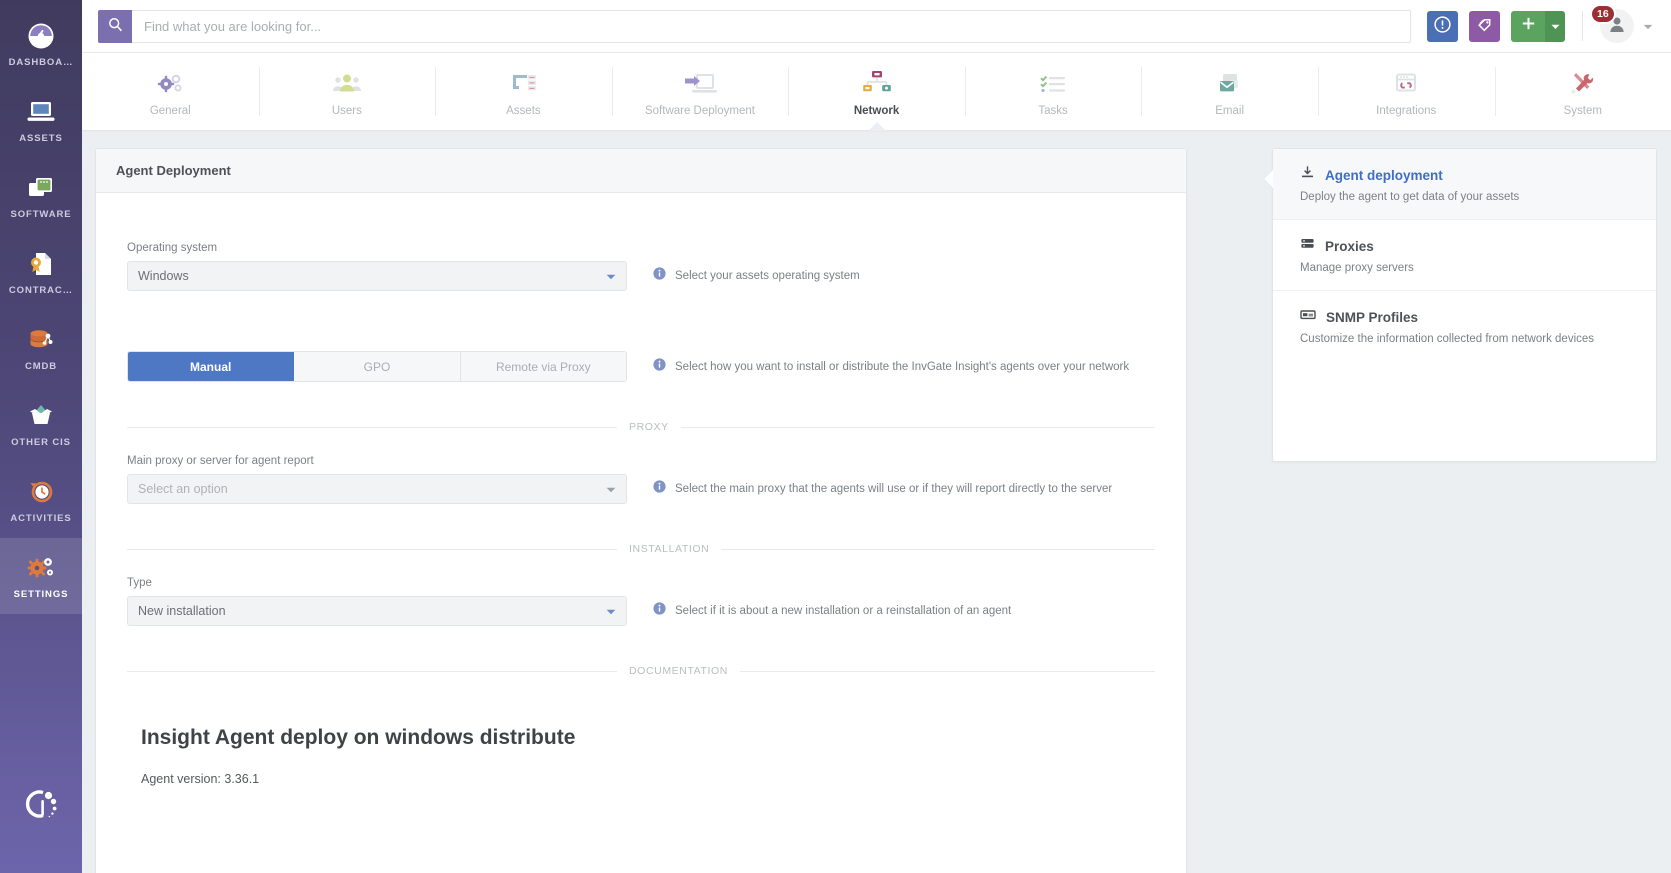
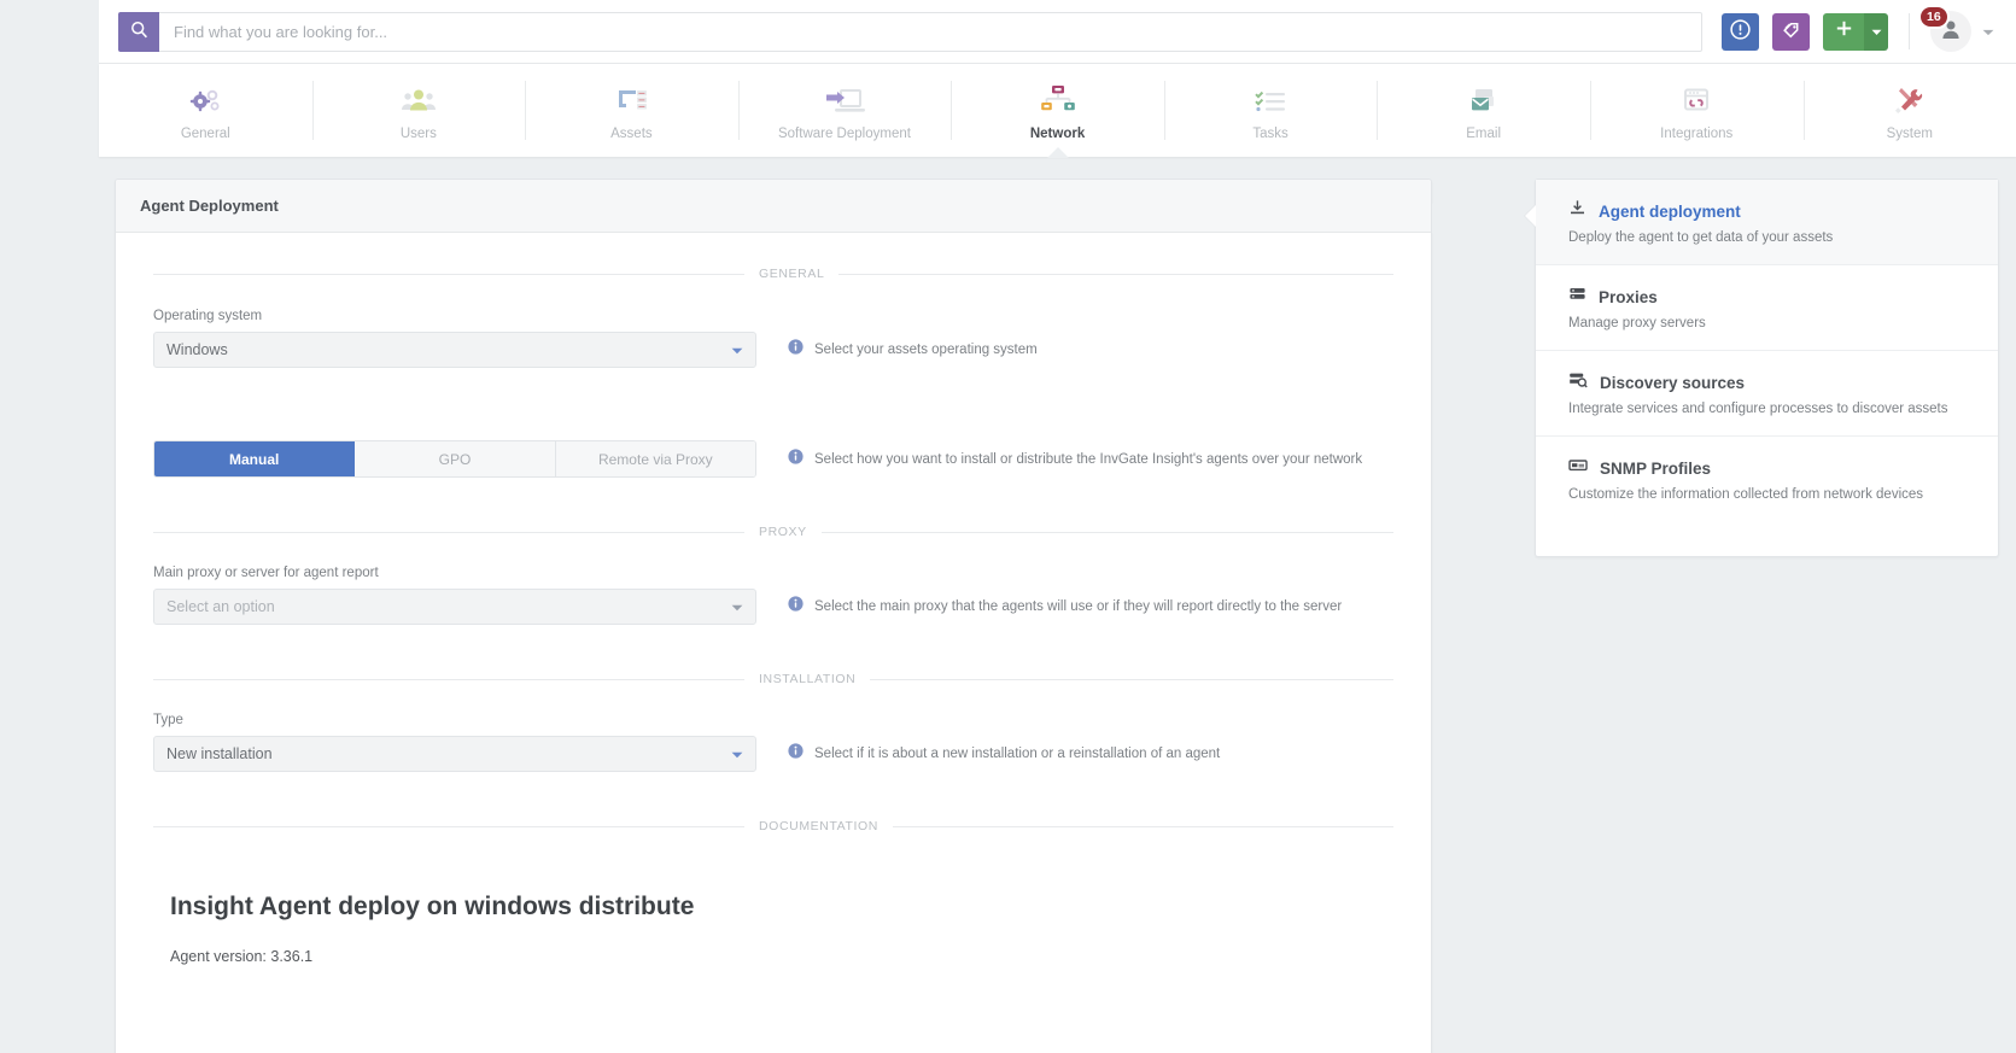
- DASHBOA…
- ASSETS
- SOFTWARE
- CONTRAC…
- CMDB
- OTHER CIS
- ACTIVITIES
- SETTINGS
  Find what you are looking for...
  16
  General
  Users
  Assets
  Software Deployment
  Network
  Tasks
  Email
  Integrations
  System
  Agent Deployment
+ GENERAL
  Operating system
  Windows
  Select your assets operating system
  Manual
  GPO
  Remote via Proxy
  Select how you want to install or distribute the InvGate Insight's agents over your network
  PROXY
  Main proxy or server for agent report
  Select an option
  Select the main proxy that the agents will use or if they will report directly to the server
  INSTALLATION
  Type
  New installation
  Select if it is about a new installation or a reinstallation of an agent
  DOCUMENTATION
  Insight Agent deploy on windows distribute
  Agent version: 3.36.1
  Agent deployment
  Deploy the agent to get data of your assets
  Proxies
  Manage proxy servers
+ Discovery sources
+ Integrate services and configure processes to discover assets
  SNMP Profiles
  Customize the information collected from network devices
